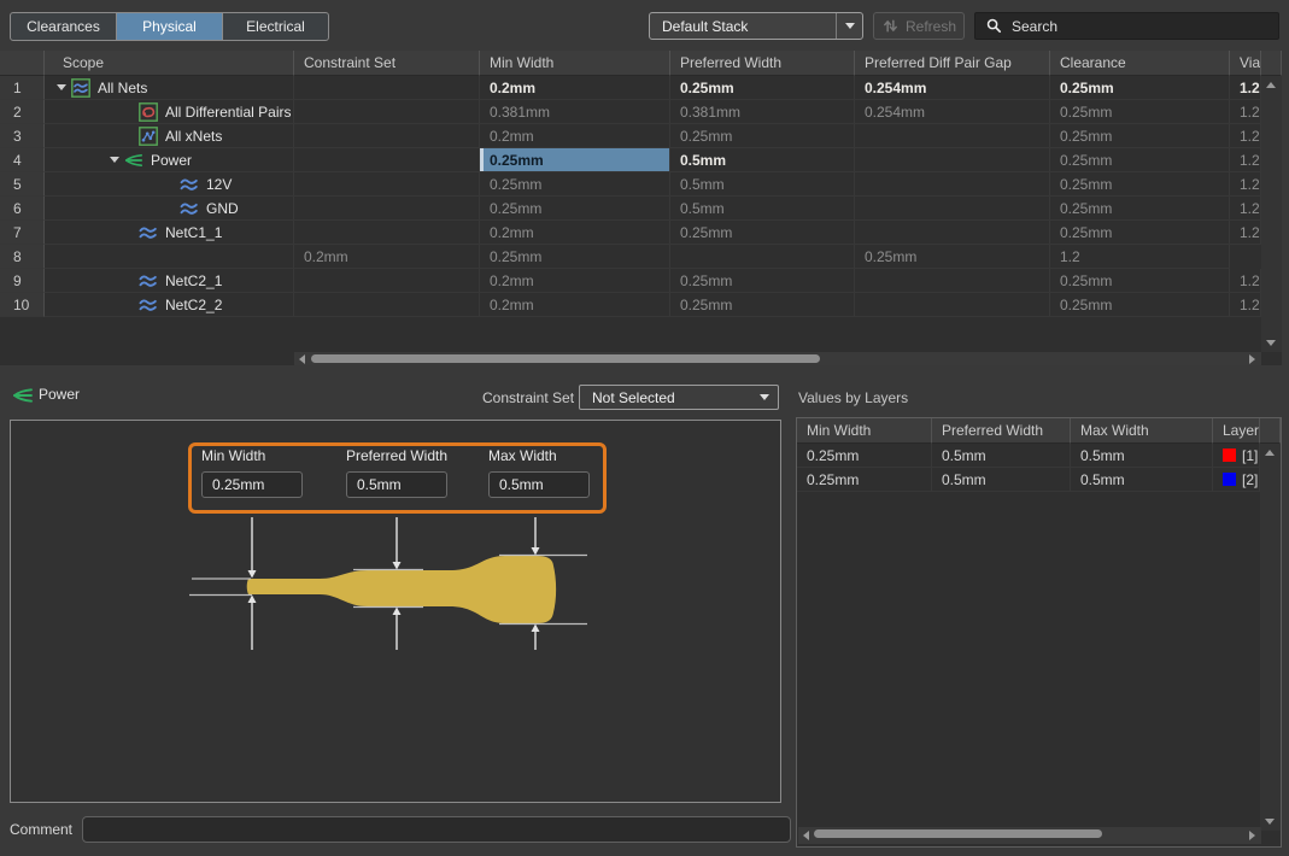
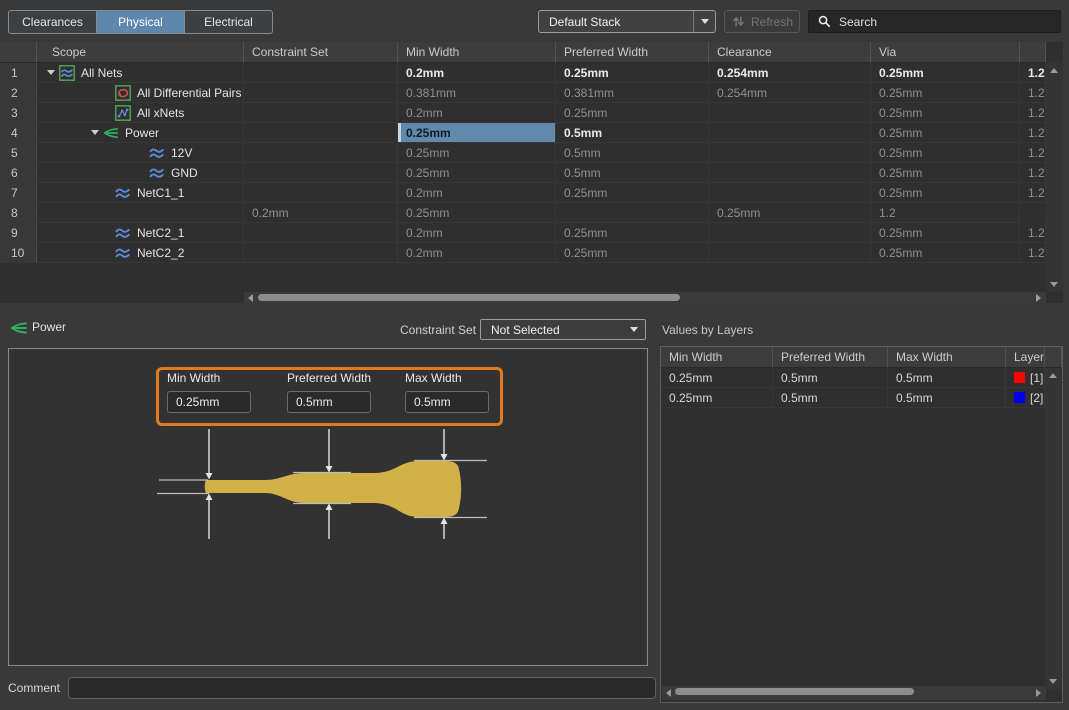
  Clearances
  Physical
  Electrical
  Default Stack
  Refresh
  Search
  Scope
  Constraint Set
  Min Width
  Preferred Width
- Preferred Diff Pair Gap
  Clearance
  Via
  1
  All Nets
  0.2mm
  0.25mm
  0.254mm
  0.25mm
  1.2
  2
  All Differential Pairs
  0.381mm
  0.381mm
  0.254mm
  0.25mm
  1.2
  3
  All xNets
  0.2mm
  0.25mm
  0.25mm
  1.2
  4
  Power
  0.25mm
  0.5mm
  0.25mm
  1.2
  5
  12V
  0.25mm
  0.5mm
  0.25mm
  1.2
  6
  GND
  0.25mm
  0.5mm
  0.25mm
  1.2
  7
  NetC1_1
  0.2mm
  0.25mm
  0.25mm
  1.2
  8
  0.2mm
  0.25mm
  0.25mm
  1.2
  9
  NetC2_1
  0.2mm
  0.25mm
  0.25mm
  1.2
  10
  NetC2_2
  0.2mm
  0.25mm
  0.25mm
  1.2
  Power
  Constraint Set
  Not Selected
  Values by Layers
  Min Width
  0.25mm
  Preferred Width
  0.5mm
  Max Width
  0.5mm
  Min Width
  Preferred Width
  Max Width
  Layer
  0.25mm
  0.5mm
  0.5mm
  [1]
  0.25mm
  0.5mm
  0.5mm
  [2]
  Comment
